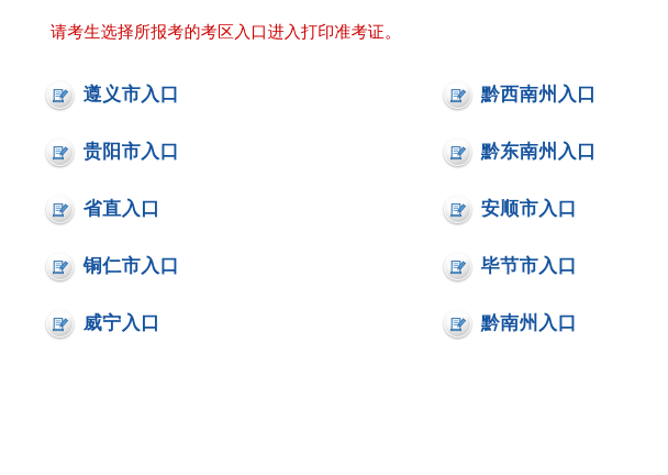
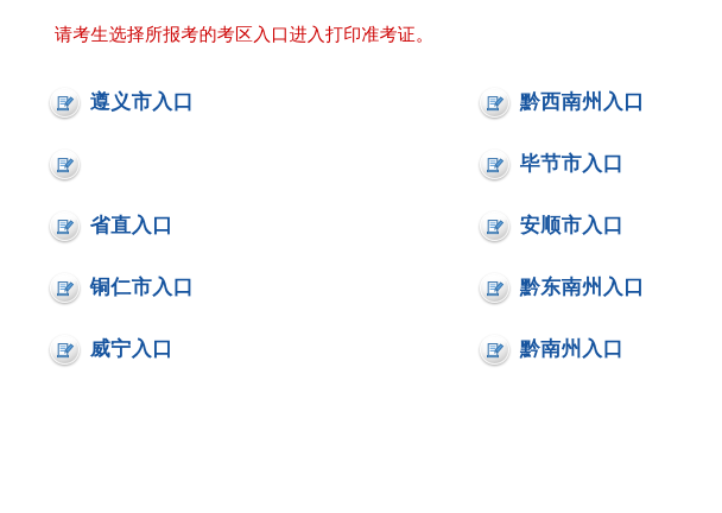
  请考生选择所报考的考区入口进入打印准考证。
  遵义市入口
- 贵阳市入口
  省直入口
  铜仁市入口
  威宁入口
  黔西南州入口
- 黔东南州入口
+ 毕节市入口
  安顺市入口
- 毕节市入口
+ 黔东南州入口
  黔南州入口
